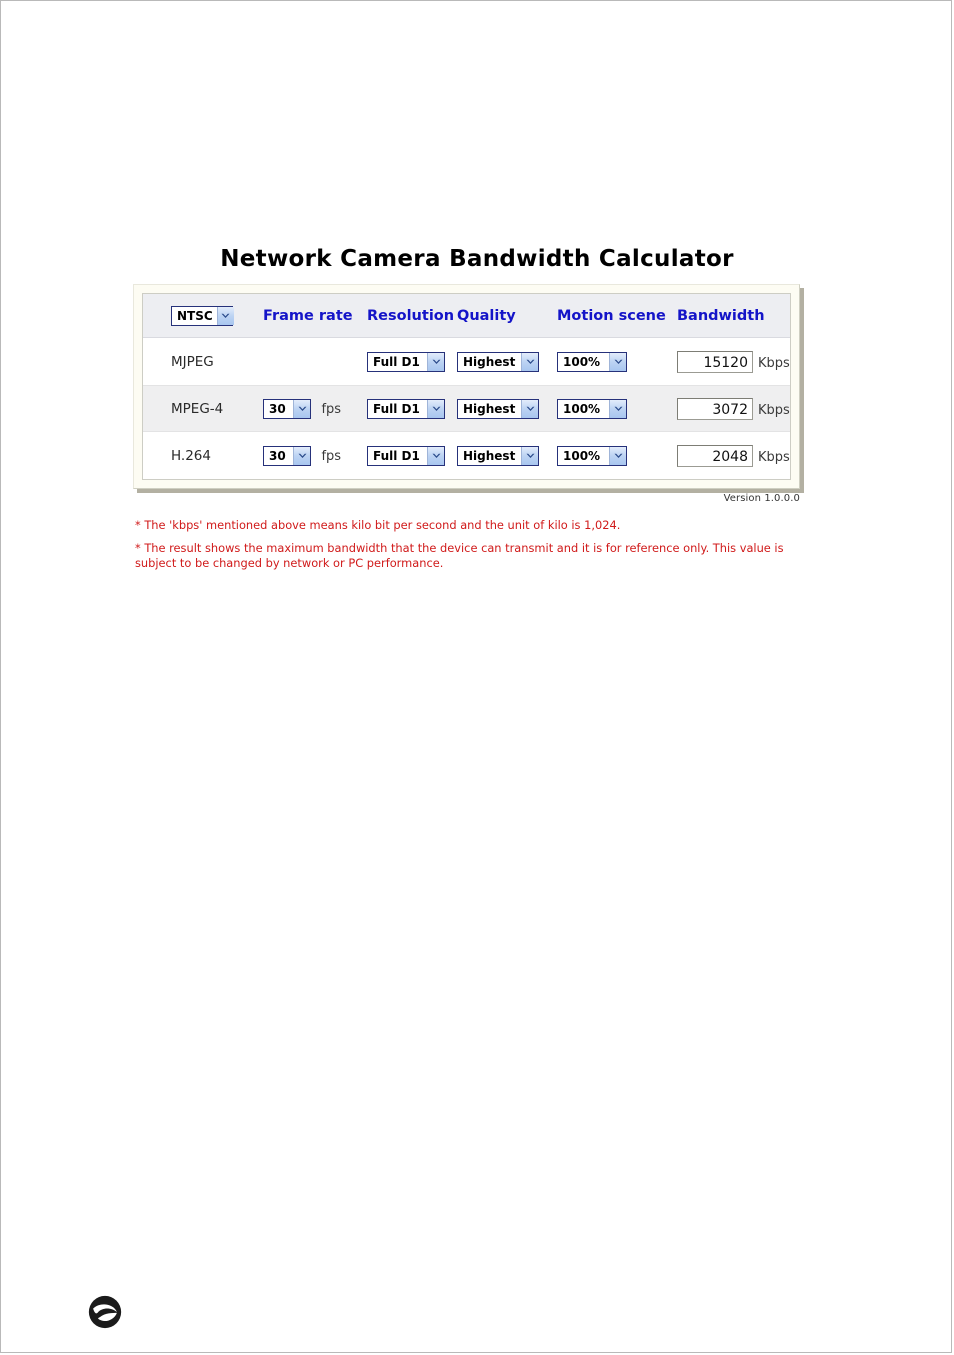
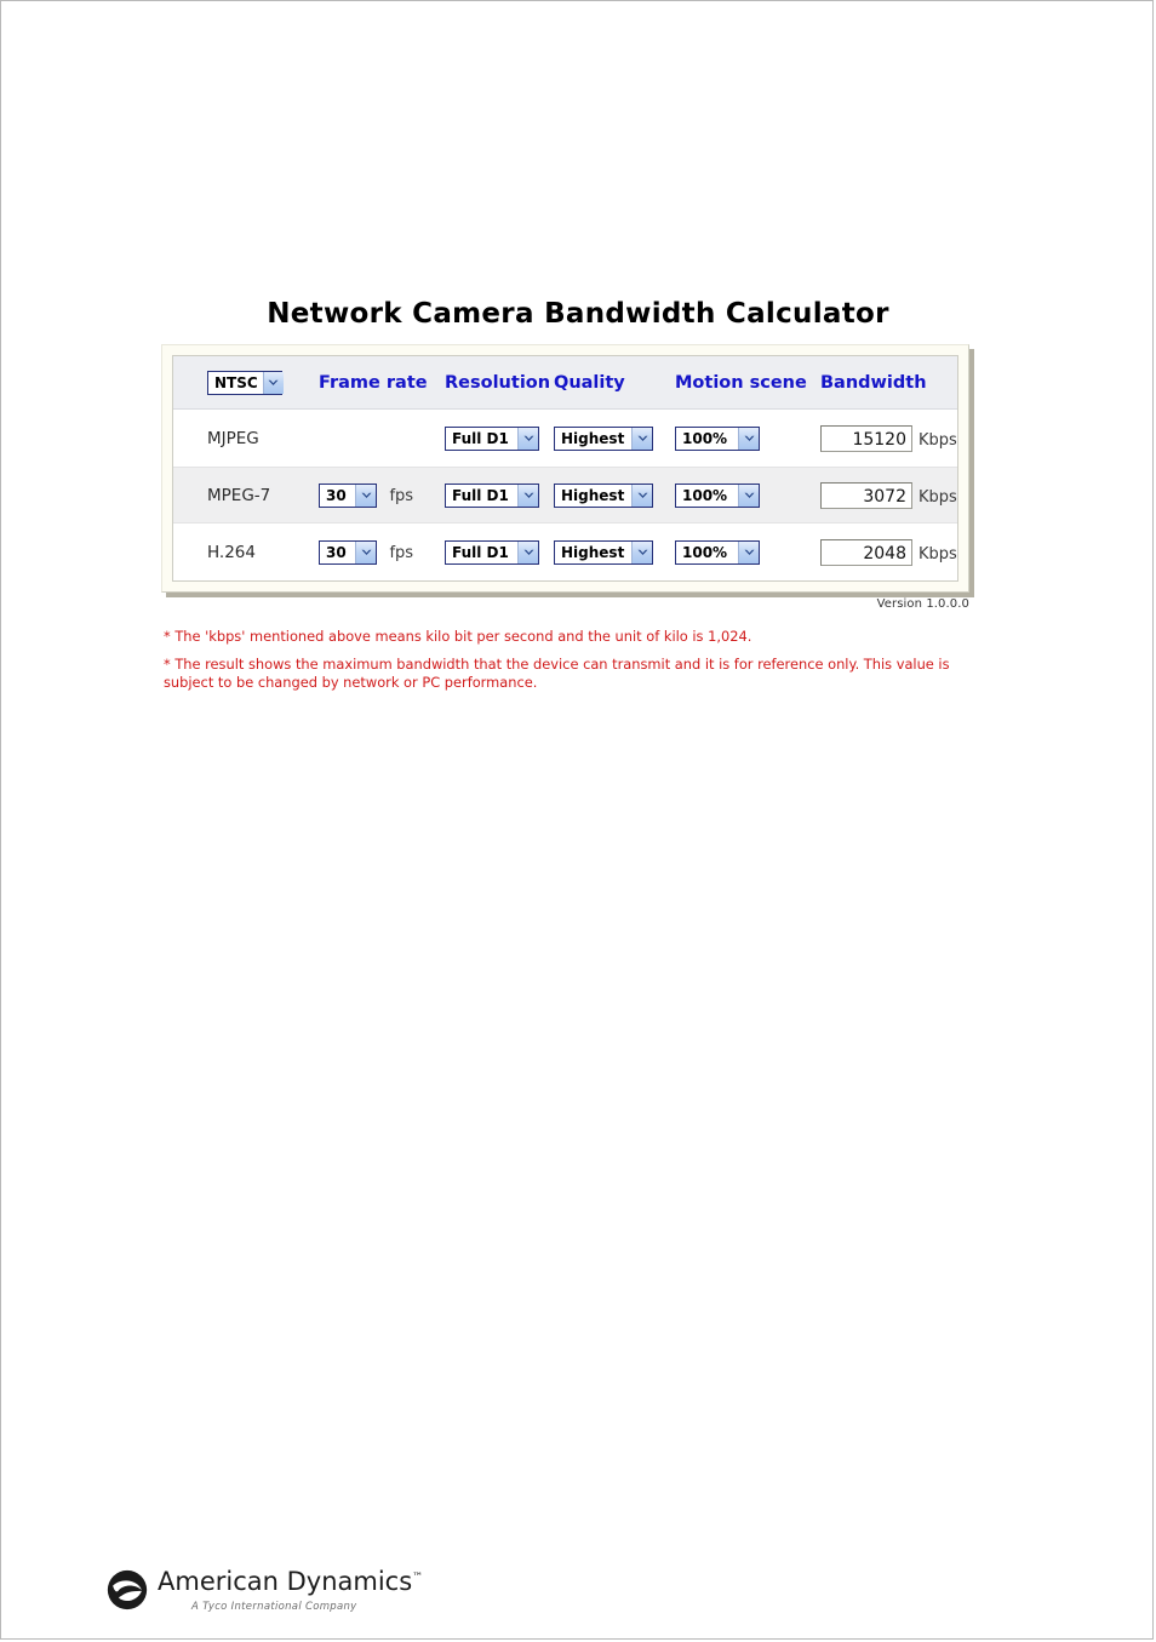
  Network Camera Bandwidth Calculator
  NTSC
  Frame rate
  Resolution
  Quality
  Motion scene
  Bandwidth
  MJPEG
  Full D1
  Highest
  100%
  15120 Kbps
- MPEG-4
+ MPEG-7
  30
  fps
  Full D1
  Highest
  100%
  3072 Kbps
  H.264
  30
  fps
  Full D1
  Highest
  100%
  2048 Kbps
  Version 1.0.0.0
  * The 'kbps' mentioned above means kilo bit per second and the unit of kilo is 1,024.
  * The result shows the maximum bandwidth that the device can transmit and it is for reference only. This value is subject to be changed by network or PC performance.
+ American Dynamics™
+ A Tyco International Company
